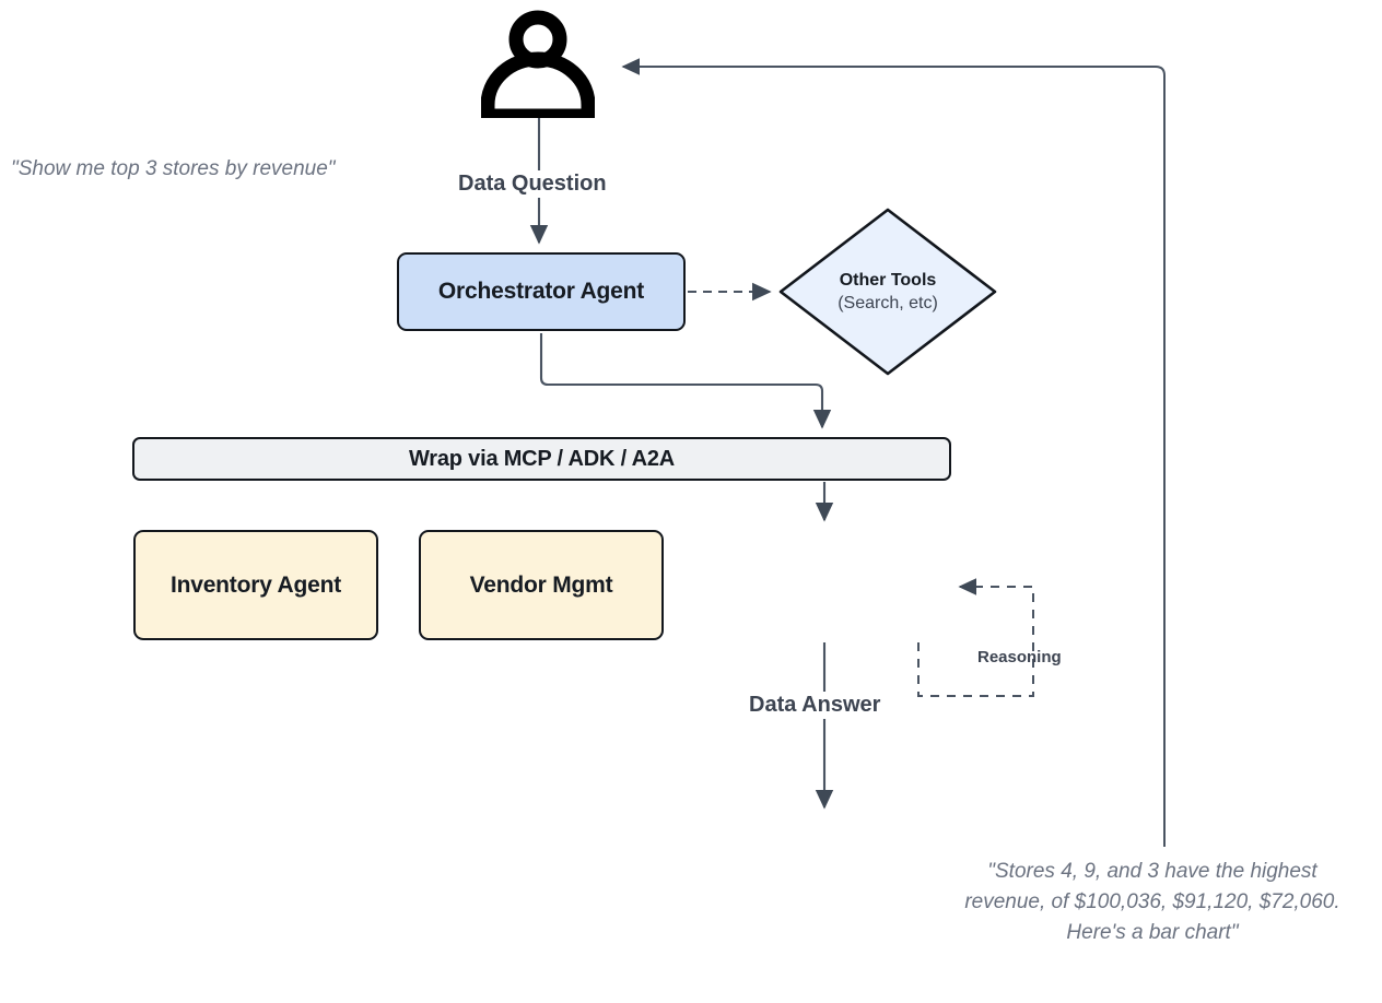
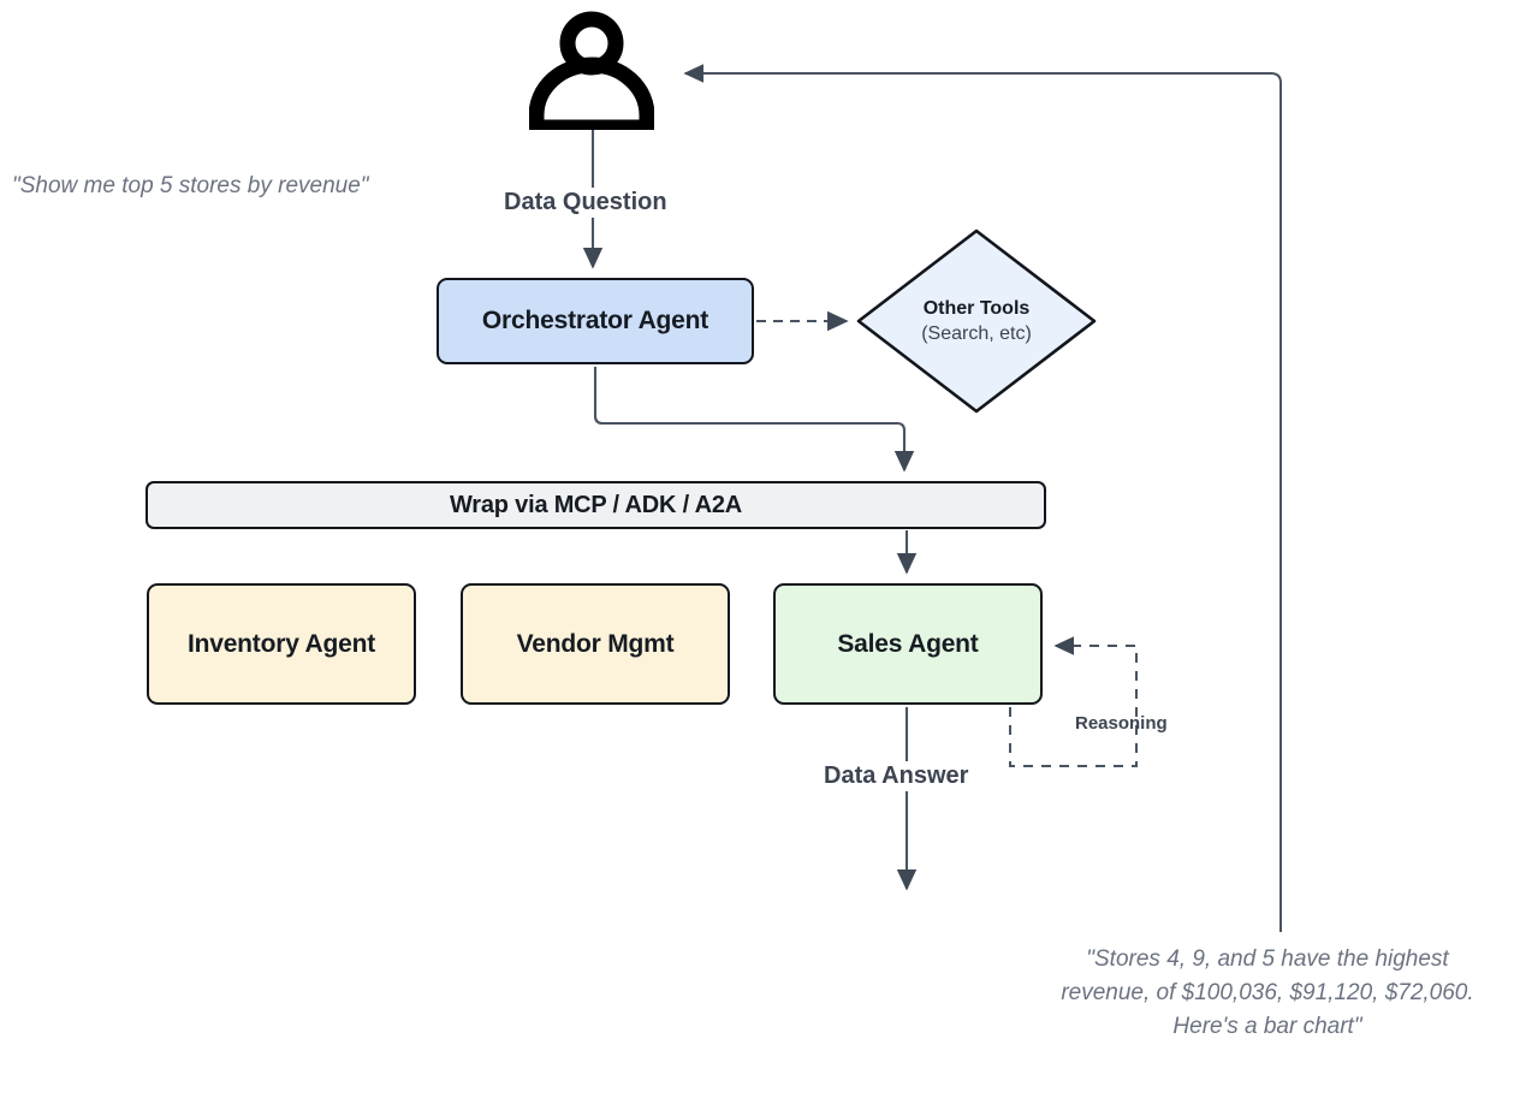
  Orchestrator Agent
  Other Tools
  (Search, etc)
  Wrap via MCP / ADK / A2A
  Inventory Agent
  Vendor Mgmt
+ Sales Agent
  Data Question
  Data Answer
  Reasoning
- "Show me top 3 stores by revenue"
+ "Show me top 5 stores by revenue"
- "Stores 4, 9, and 3 have the highest revenue, of $100,036, $91,120, $72,060. Here's a bar chart"
+ "Stores 4, 9, and 5 have the highest revenue, of $100,036, $91,120, $72,060. Here's a bar chart"
